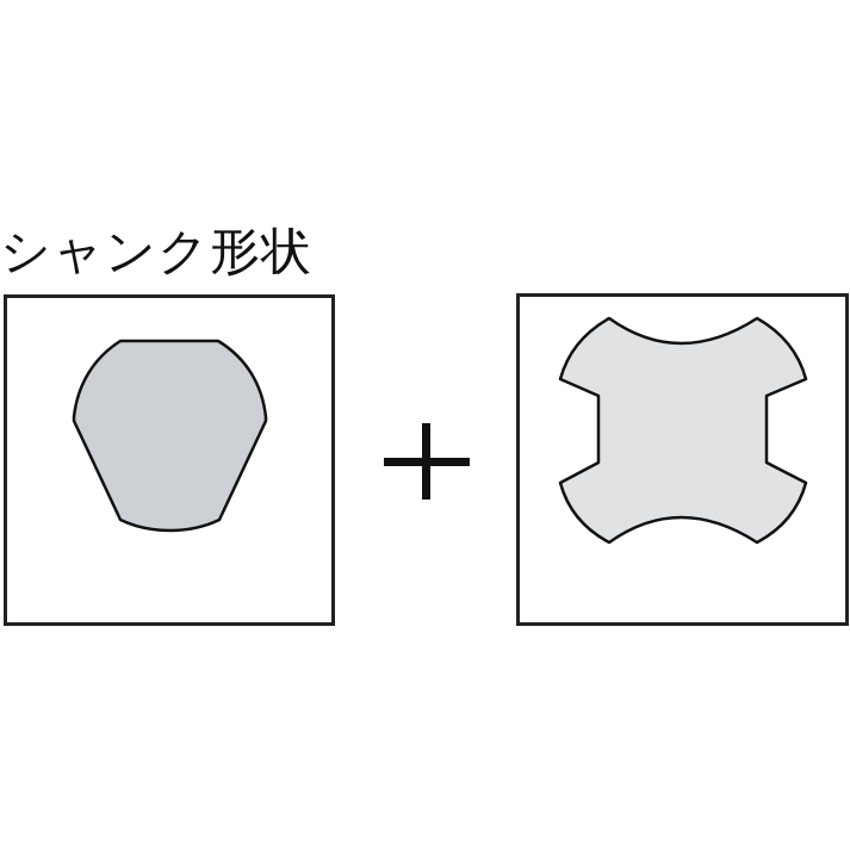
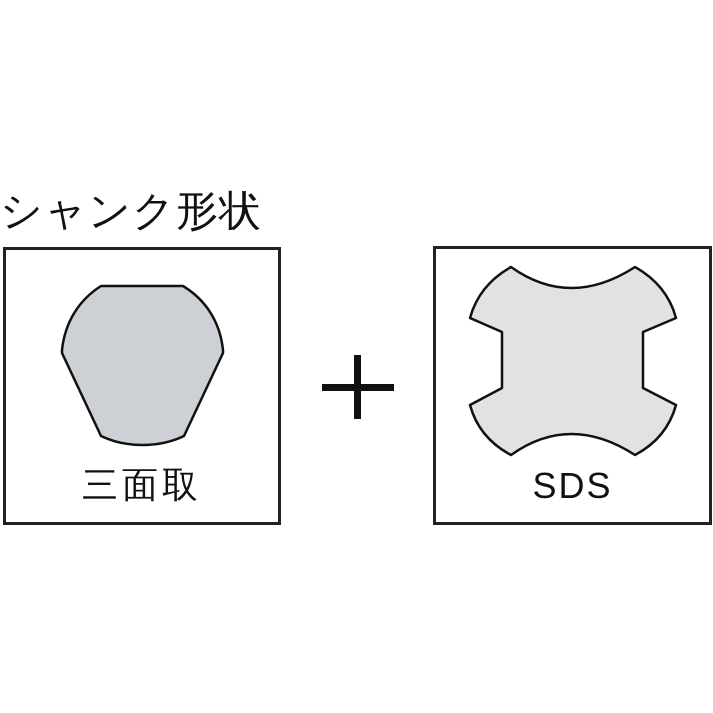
  シャンク形状
+ 三面取
+ SDS
